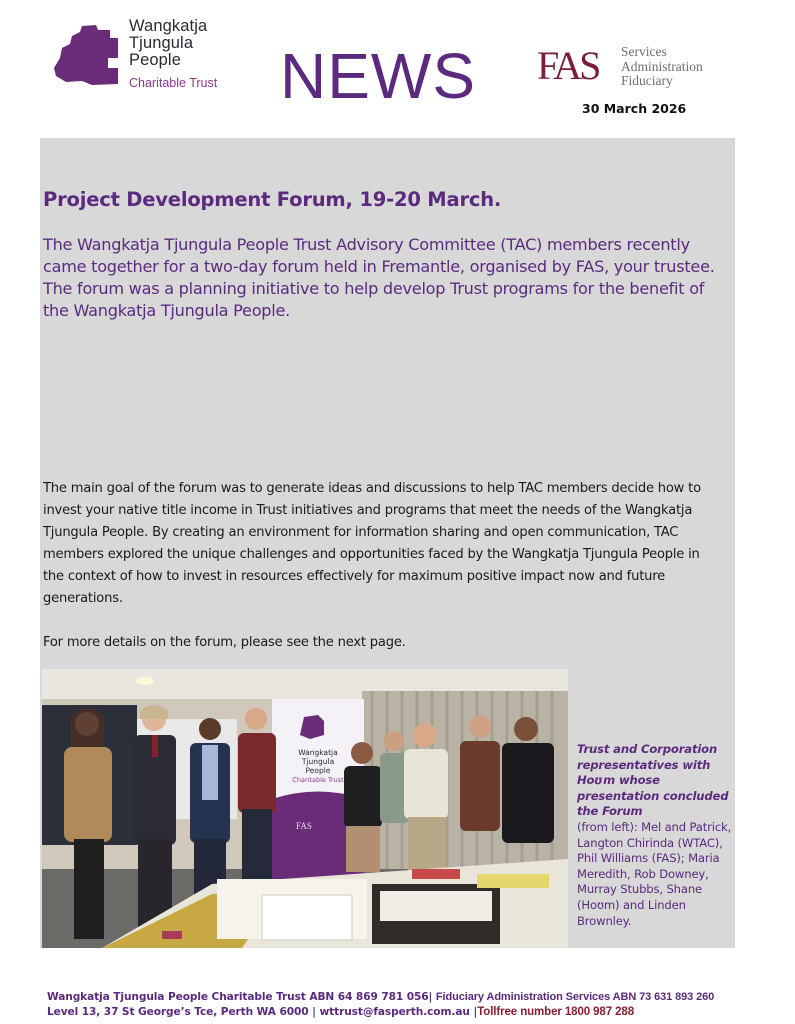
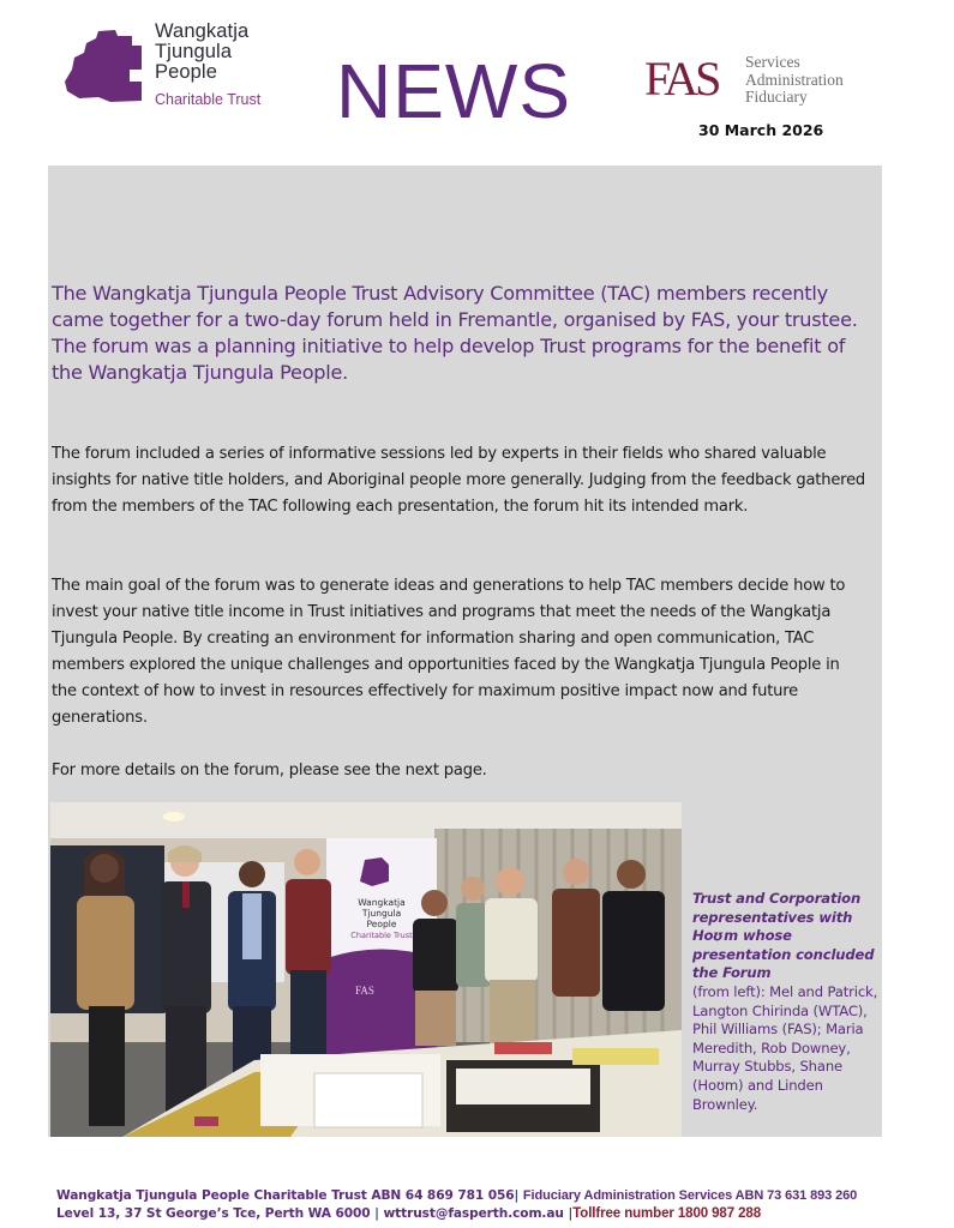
  Wangkatja
  Tjungula
  People
  Charitable Trust
  NEWS
  FAS
  Services
  Administration
  Fiduciary
  30 March 2026
- Project Development Forum, 19-20 March.
  The Wangkatja Tjungula People Trust Advisory Committee (TAC) members recently came together for a two-day forum held in Fremantle, organised by FAS, your trustee. The forum was a planning initiative to help develop Trust programs for the benefit of the Wangkatja Tjungula People.
+ The forum included a series of informative sessions led by experts in their fields who shared valuable insights for native title holders, and Aboriginal people more generally. Judging from the feedback gathered from the members of the TAC following each presentation, the forum hit its intended mark.
- The main goal of the forum was to generate ideas and discussions to help TAC members decide how to invest your native title income in Trust initiatives and programs that meet the needs of the Wangkatja Tjungula People. By creating an environment for information sharing and open communication, TAC members explored the unique challenges and opportunities faced by the Wangkatja Tjungula People in the context of how to invest in resources effectively for maximum positive impact now and future generations.
+ The main goal of the forum was to generate ideas and generations to help TAC members decide how to invest your native title income in Trust initiatives and programs that meet the needs of the Wangkatja Tjungula People. By creating an environment for information sharing and open communication, TAC members explored the unique challenges and opportunities faced by the Wangkatja Tjungula People in the context of how to invest in resources effectively for maximum positive impact now and future generations.
  For more details on the forum, please see the next page.
  Wangkatja
  Tjungula
  People
  Charitable Trust
  FAS
  Trust and Corporation representatives with Hoʊm whose presentation concluded the Forum
  (from left): Mel and Patrick, Langton Chirinda (WTAC), Phil Williams (FAS); Maria Meredith, Rob Downey, Murray Stubbs, Shane (Hoʊm) and Linden Brownley.
  Wangkatja Tjungula People Charitable Trust ABN 64 869 781 056| Fiduciary Administration Services ABN 73 631 893 260
  Level 13, 37 St George’s Tce, Perth WA 6000 | wttrust@fasperth.com.au |Tollfree number 1800 987 288
